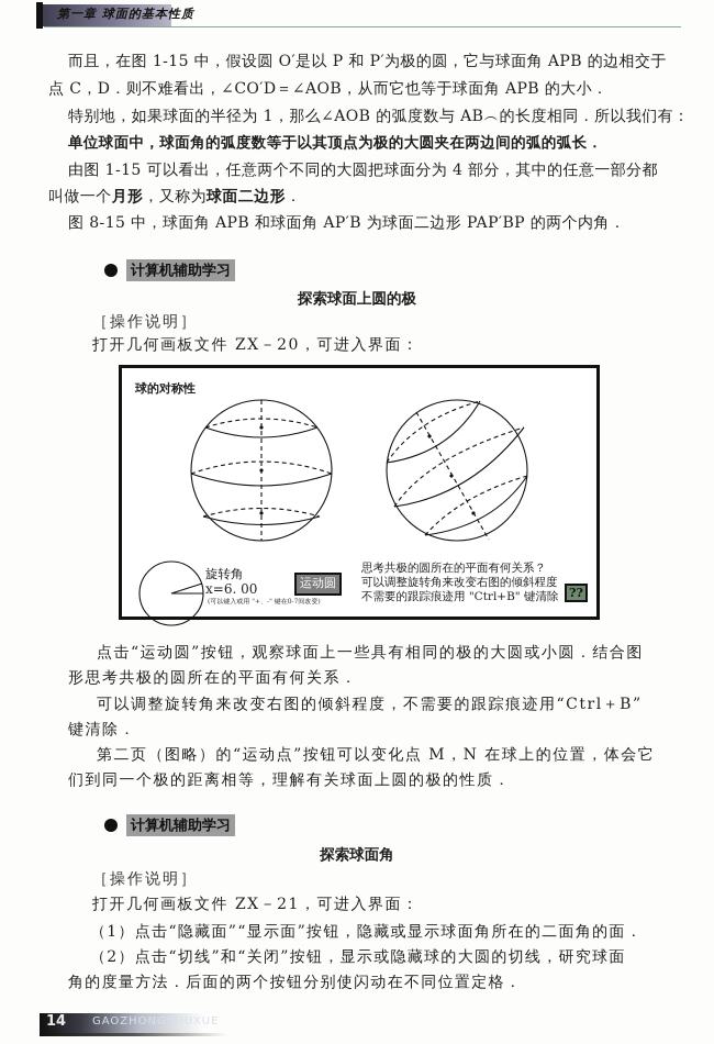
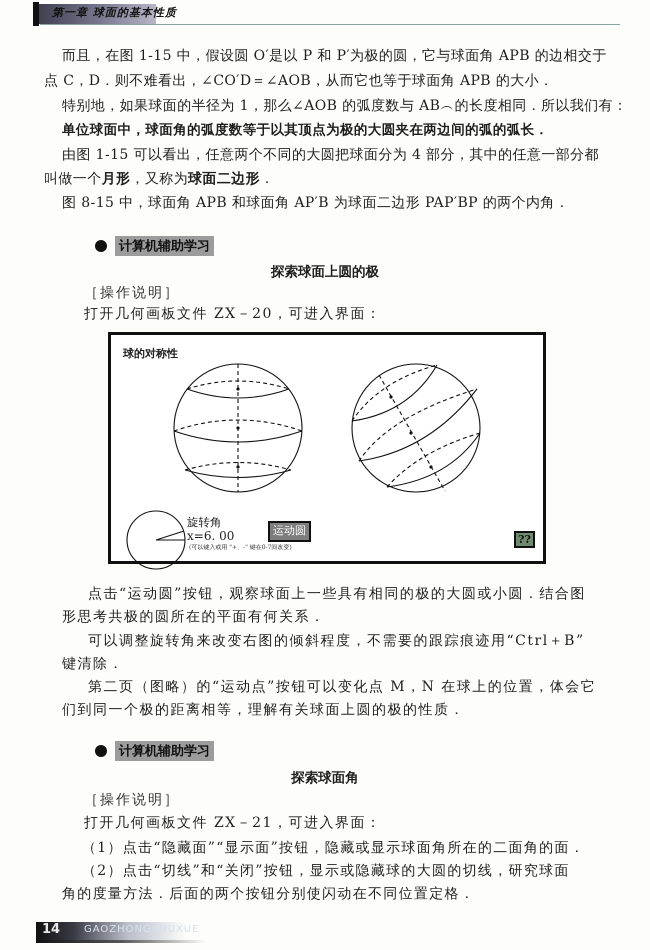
  第一章 球面的基本性质
  而且，在图 1-15 中，假设圆 O′是以 P 和 P′为极的圆，它与球面角 APB 的边相交于
  点 C，D．则不难看出，∠CO′D＝∠AOB，从而它也等于球面角 APB 的大小．
  特别地，如果球面的半径为 1，那么∠AOB 的弧度数与 AB︵的长度相同．所以我们有：
  单位球面中，球面角的弧度数等于以其顶点为极的大圆夹在两边间的弧的弧长．
  由图 1-15 可以看出，任意两个不同的大圆把球面分为 4 部分，其中的任意一部分都
  叫做一个月形，又称为球面二边形．
  图 8-15 中，球面角 APB 和球面角 AP′B 为球面二边形 PAP′BP 的两个内角．
  计算机辅助学习
  探索球面上圆的极
  ［操作说明］
  打开几何画板文件 ZX－20，可进入界面：
  球的对称性
  旋转角
  x=6. 00
  运动圆
- 思考共极的圆所在的平面有何关系？
- 可以调整旋转角来改变右图的倾斜程度
- 不需要的跟踪痕迹用 "Ctrl+B" 键清除
  ??
  点击“运动圆”按钮，观察球面上一些具有相同的极的大圆或小圆．结合图
  形思考共极的圆所在的平面有何关系．
  可以调整旋转角来改变右图的倾斜程度，不需要的跟踪痕迹用“Ctrl＋B”
  键清除．
  第二页（图略）的“运动点”按钮可以变化点 M，N 在球上的位置，体会它
  们到同一个极的距离相等，理解有关球面上圆的极的性质．
  计算机辅助学习
  探索球面角
  ［操作说明］
  打开几何画板文件 ZX－21，可进入界面：
  （1）点击“隐藏面”“显示面”按钮，隐藏或显示球面角所在的二面角的面．
  （2）点击“切线”和“关闭”按钮，显示或隐藏球的大圆的切线，研究球面
  角的度量方法．后面的两个按钮分别使闪动在不同位置定格．
  14
  GAOZHONGSHUXUE
